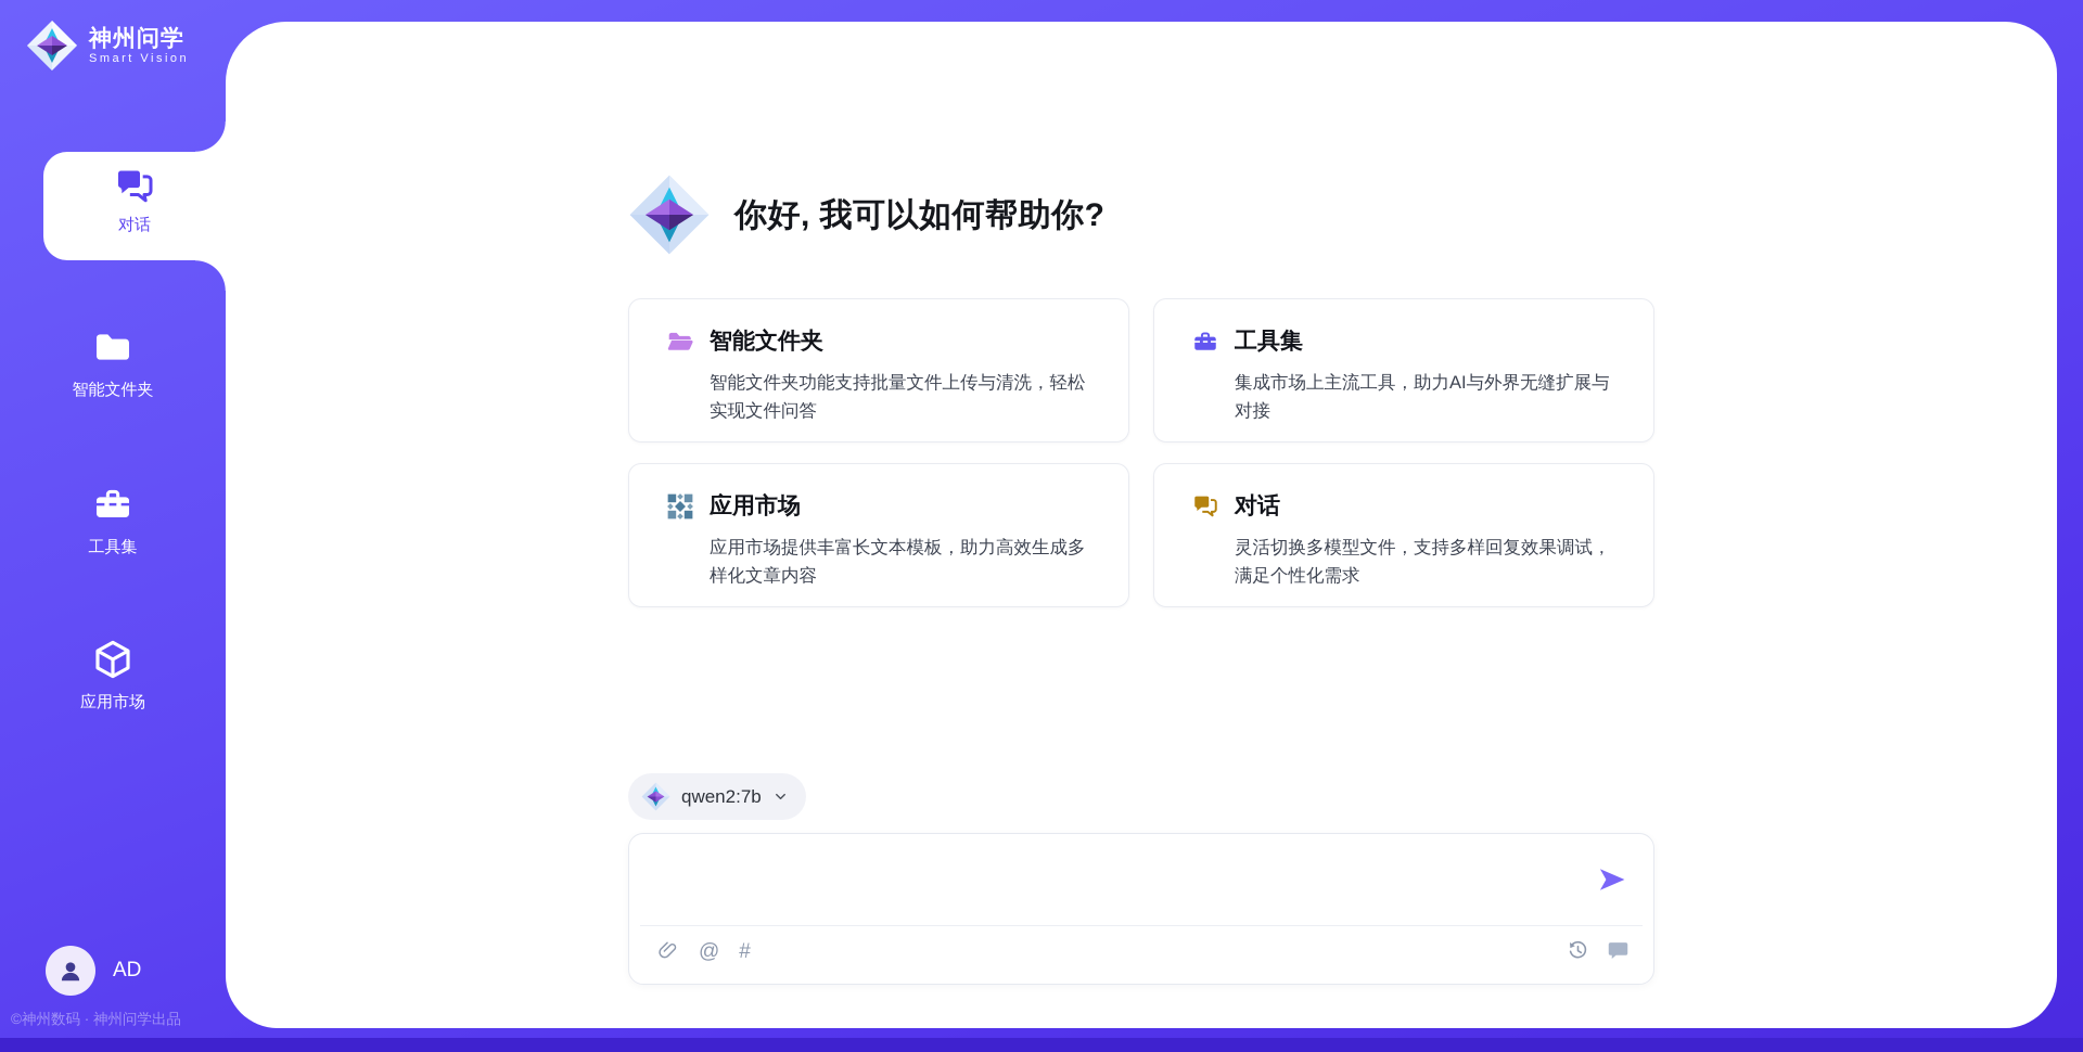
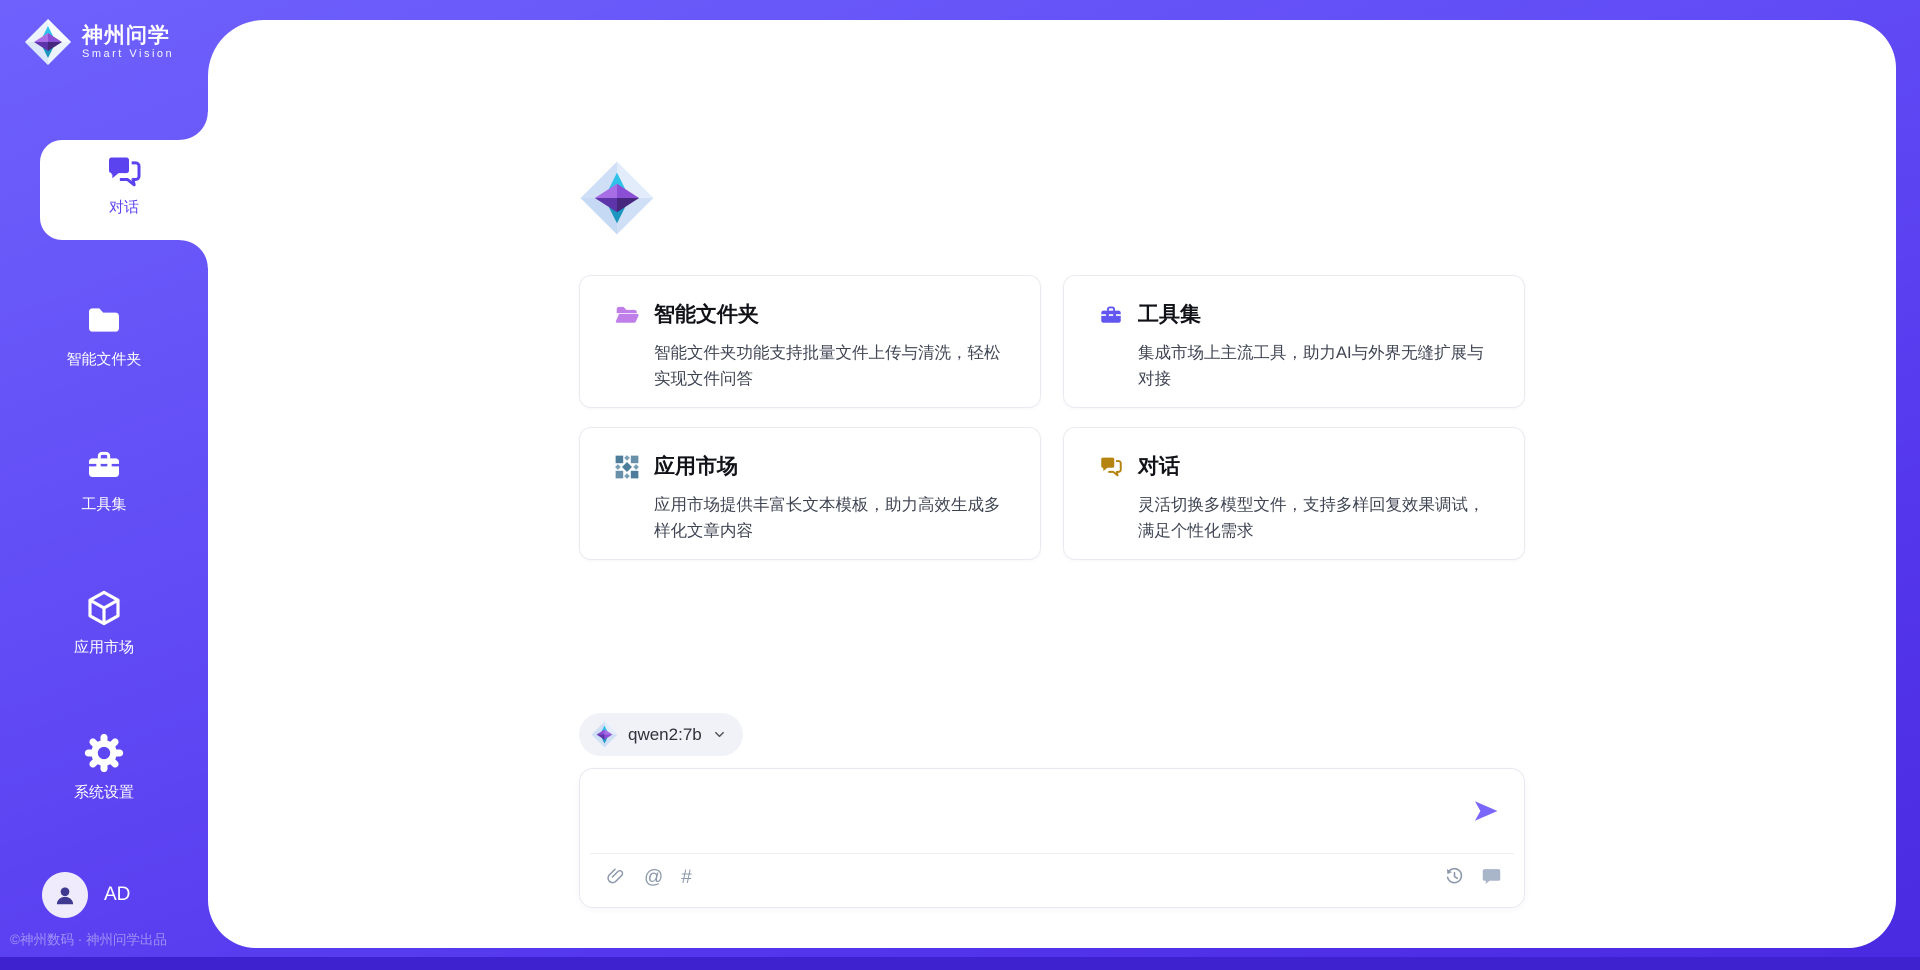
  神州问学
  Smart Vision
  智能文件夹
  工具集
  应用市场
+ 系统设置
  AD
  ©神州数码 · 神州问学出品
  对话
- 你好, 我可以如何帮助你?
  智能文件夹
  智能文件夹功能支持批量文件上传与清洗，轻松实现文件问答
  工具集
  集成市场上主流工具，助力AI与外界无缝扩展与对接
  应用市场
  应用市场提供丰富长文本模板，助力高效生成多样化文章内容
  对话
  灵活切换多模型文件，支持多样回复效果调试，满足个性化需求
  qwen2:7b
  @
  #
